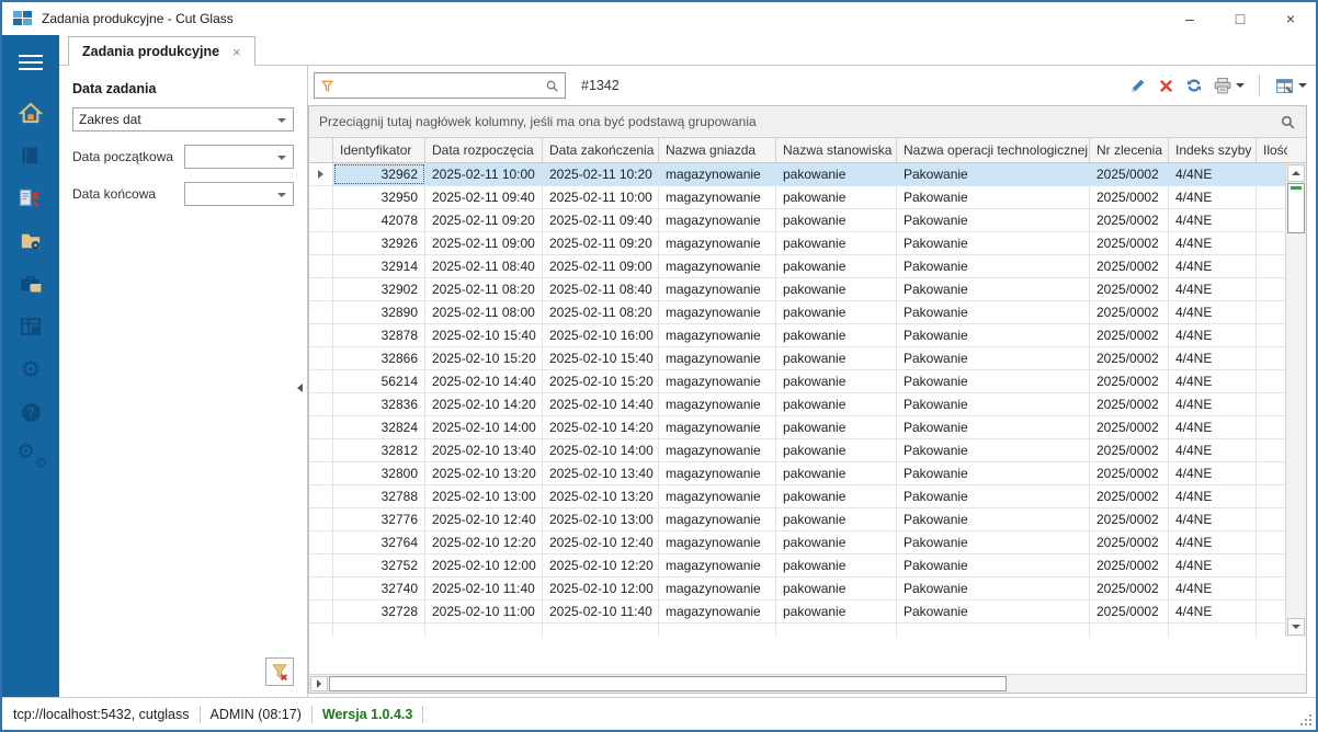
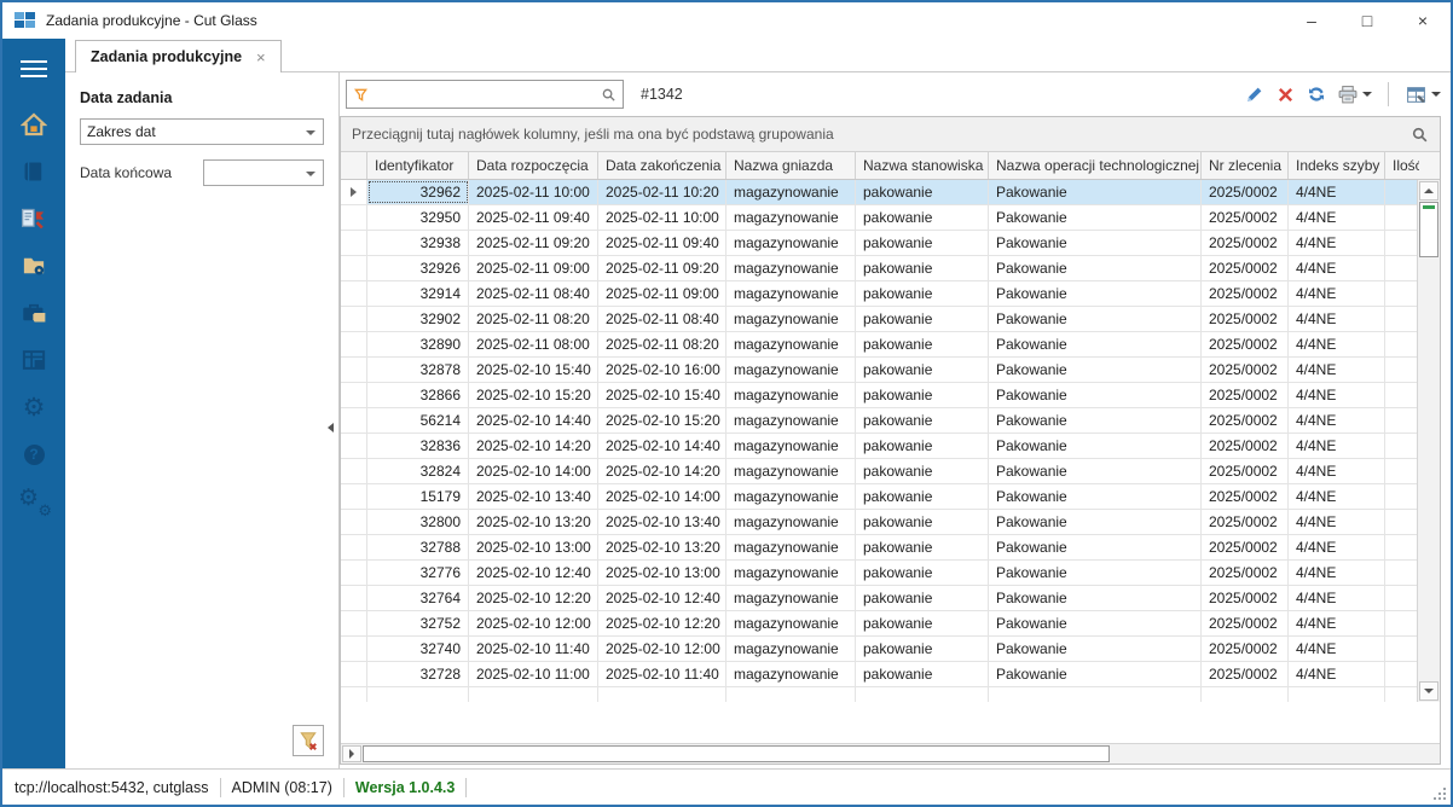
  Zadania produkcyjne - Cut Glass
  –
  □
  ×
  ⚙
  ?
  ⚙
  ⚙
  Zadania produkcyjne
  ×
  Data zadania
  Zakres dat
- Data początkowa
  Data końcowa
  #1342
  Przeciągnij tutaj nagłówek kolumny, jeśli ma ona być podstawą grupowania
  Identyfikator
  Data rozpoczęcia
  Data zakończenia
  Nazwa gniazda
  Nazwa stanowiska
  Nazwa operacji technologicznej
  Nr zlecenia
  Indeks szyby
  Ilość
  32962
  2025-02-11 10:00
  2025-02-11 10:20
  magazynowanie
  pakowanie
  Pakowanie
  2025/0002
  4/4NE
  32950
  2025-02-11 09:40
  2025-02-11 10:00
  magazynowanie
  pakowanie
  Pakowanie
  2025/0002
  4/4NE
- 42078
+ 32938
  2025-02-11 09:20
  2025-02-11 09:40
  magazynowanie
  pakowanie
  Pakowanie
  2025/0002
  4/4NE
  32926
  2025-02-11 09:00
  2025-02-11 09:20
  magazynowanie
  pakowanie
  Pakowanie
  2025/0002
  4/4NE
  32914
  2025-02-11 08:40
  2025-02-11 09:00
  magazynowanie
  pakowanie
  Pakowanie
  2025/0002
  4/4NE
  32902
  2025-02-11 08:20
  2025-02-11 08:40
  magazynowanie
  pakowanie
  Pakowanie
  2025/0002
  4/4NE
  32890
  2025-02-11 08:00
  2025-02-11 08:20
  magazynowanie
  pakowanie
  Pakowanie
  2025/0002
  4/4NE
  32878
  2025-02-10 15:40
  2025-02-10 16:00
  magazynowanie
  pakowanie
  Pakowanie
  2025/0002
  4/4NE
  32866
  2025-02-10 15:20
  2025-02-10 15:40
  magazynowanie
  pakowanie
  Pakowanie
  2025/0002
  4/4NE
  56214
  2025-02-10 14:40
  2025-02-10 15:20
  magazynowanie
  pakowanie
  Pakowanie
  2025/0002
  4/4NE
  32836
  2025-02-10 14:20
  2025-02-10 14:40
  magazynowanie
  pakowanie
  Pakowanie
  2025/0002
  4/4NE
  32824
  2025-02-10 14:00
  2025-02-10 14:20
  magazynowanie
  pakowanie
  Pakowanie
  2025/0002
  4/4NE
- 32812
+ 15179
  2025-02-10 13:40
  2025-02-10 14:00
  magazynowanie
  pakowanie
  Pakowanie
  2025/0002
  4/4NE
  32800
  2025-02-10 13:20
  2025-02-10 13:40
  magazynowanie
  pakowanie
  Pakowanie
  2025/0002
  4/4NE
  32788
  2025-02-10 13:00
  2025-02-10 13:20
  magazynowanie
  pakowanie
  Pakowanie
  2025/0002
  4/4NE
  32776
  2025-02-10 12:40
  2025-02-10 13:00
  magazynowanie
  pakowanie
  Pakowanie
  2025/0002
  4/4NE
  32764
  2025-02-10 12:20
  2025-02-10 12:40
  magazynowanie
  pakowanie
  Pakowanie
  2025/0002
  4/4NE
  32752
  2025-02-10 12:00
  2025-02-10 12:20
  magazynowanie
  pakowanie
  Pakowanie
  2025/0002
  4/4NE
  32740
  2025-02-10 11:40
  2025-02-10 12:00
  magazynowanie
  pakowanie
  Pakowanie
  2025/0002
  4/4NE
  32728
  2025-02-10 11:00
  2025-02-10 11:40
  magazynowanie
  pakowanie
  Pakowanie
  2025/0002
  4/4NE
  tcp://localhost:5432, cutglass
  ADMIN (08:17)
  Wersja 1.0.4.3
